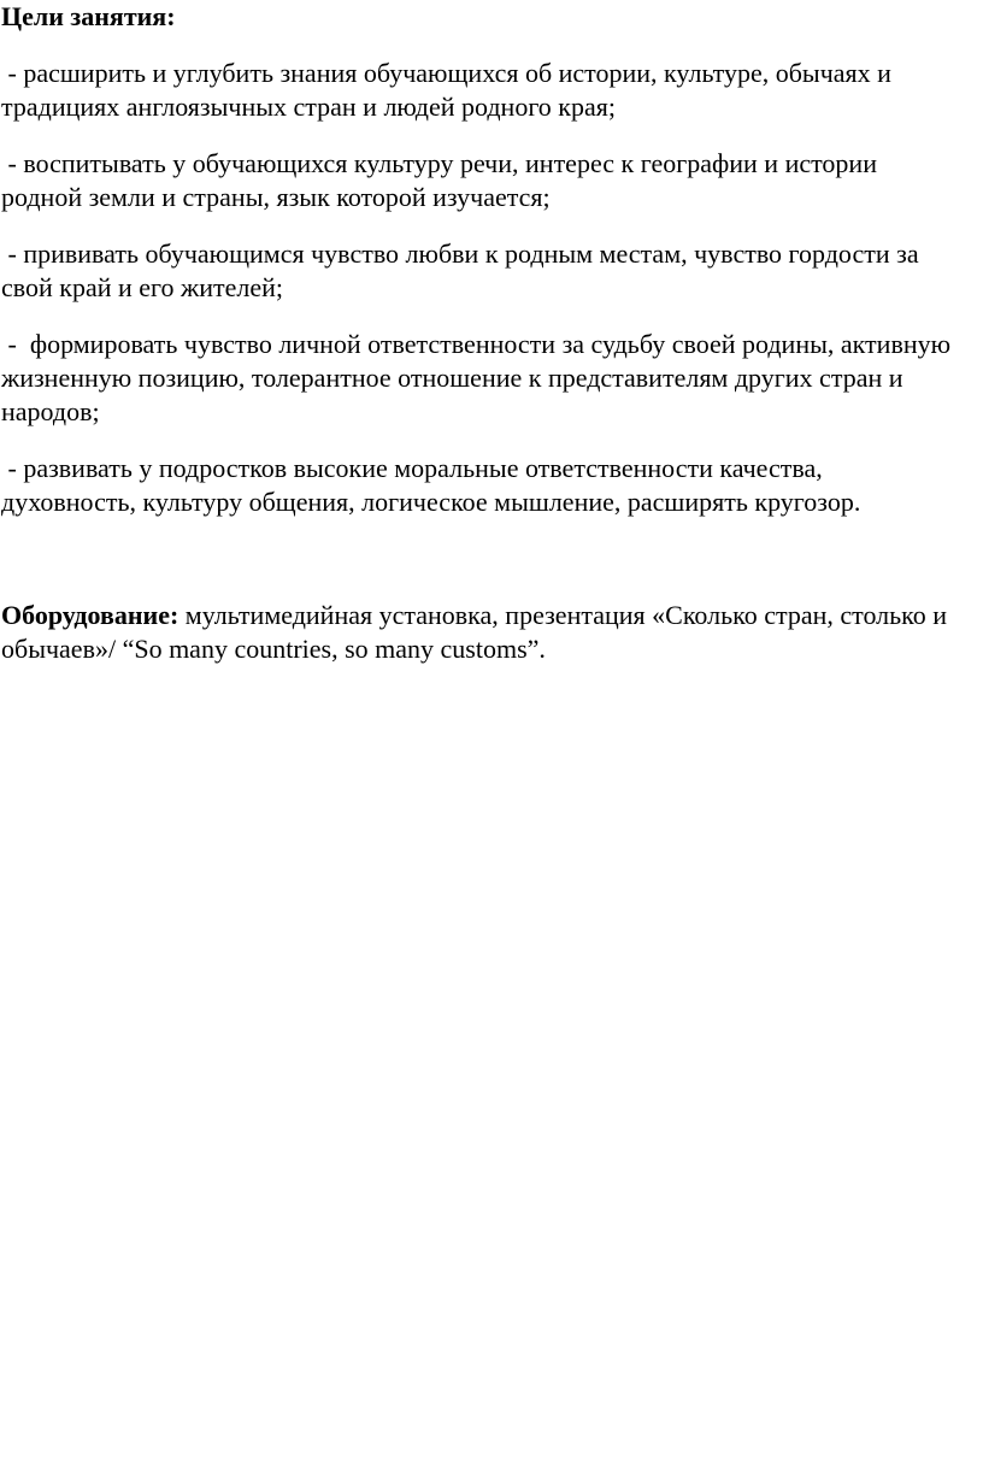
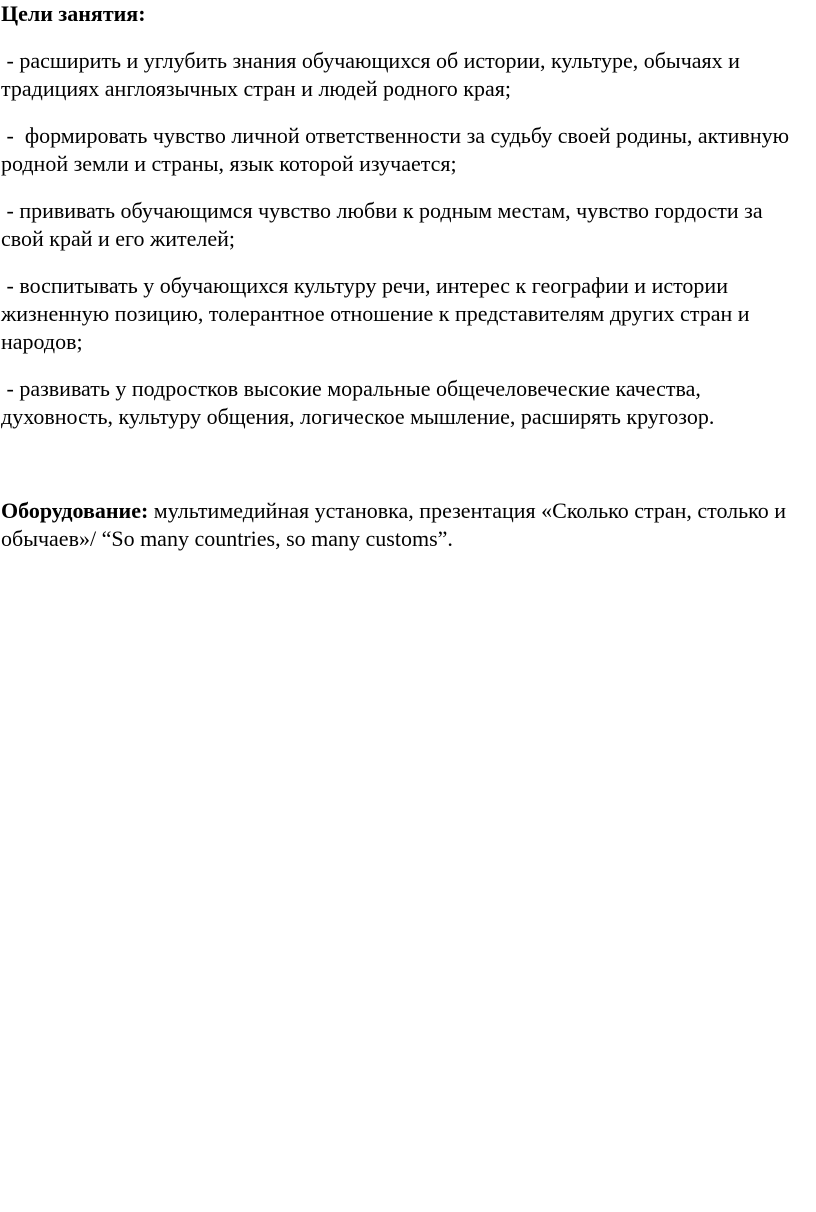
  Цели занятия:
  - расширить и углубить знания обучающихся об истории, культуре, обычаях и
  традициях англоязычных стран и людей родного края;
- - воспитывать у обучающихся культуру речи, интерес к географии и истории
+ - формировать чувство личной ответственности за судьбу своей родины, активную
  родной земли и страны, язык которой изучается;
  - прививать обучающимся чувство любви к родным местам, чувство гордости за
  свой край и его жителей;
- - формировать чувство личной ответственности за судьбу своей родины, активную
+ - воспитывать у обучающихся культуру речи, интерес к географии и истории
  жизненную позицию, толерантное отношение к представителям других стран и
  народов;
- - развивать у подростков высокие моральные ответственности качества,
+ - развивать у подростков высокие моральные общечеловеческие качества,
  духовность, культуру общения, логическое мышление, расширять кругозор.
  Оборудование: мультимедийная установка, презентация «Сколько стран, столько и
  обычаев»/ “So many countries, so many customs”.
